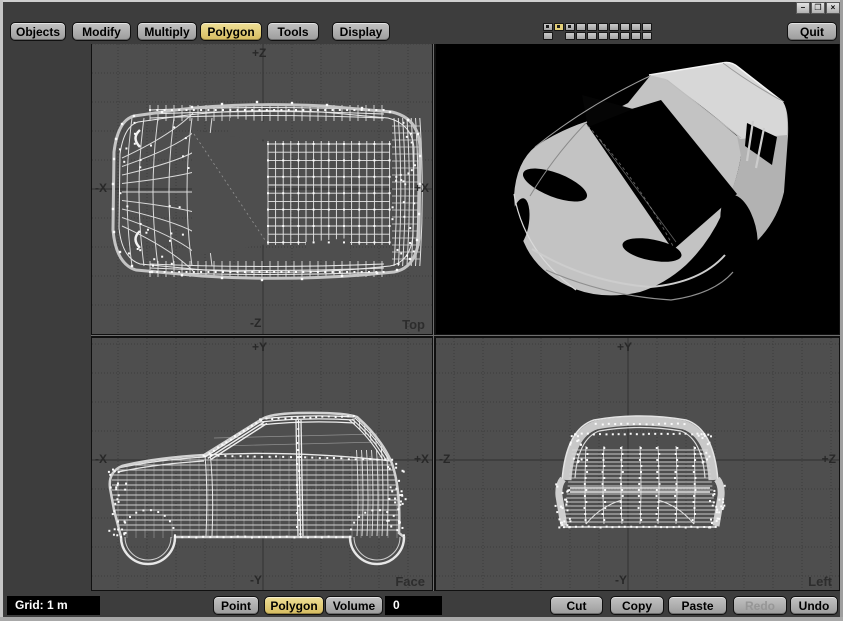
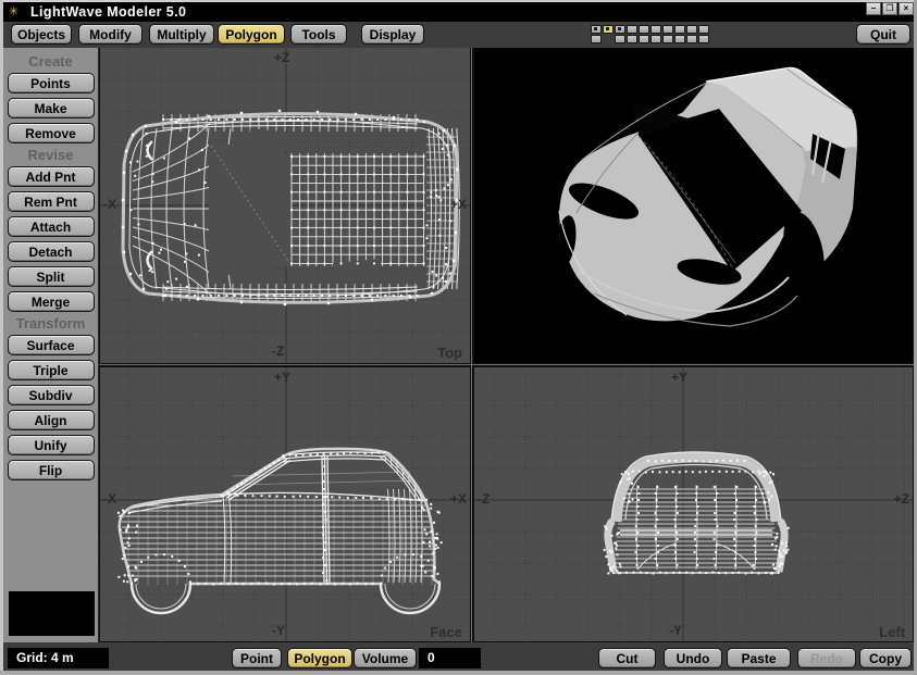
+ ✳
+ LightWave Modeler 5.0
  –
  ❐
  ×
  Objects
  Modify
  Multiply
  Polygon
  Tools
  Display
  Quit
+ Create
+ Points
+ Make
+ Remove
+ Revise
+ Add Pnt
+ Rem Pnt
+ Attach
+ Detach
+ Split
+ Merge
+ Transform
+ Surface
+ Triple
+ Subdiv
+ Align
+ Unify
+ Flip
  +Z
  -Z
  -X
  +X
  Top
  +Y
  -Y
  -X
  +X
  Face
  +Y
  -Y
  -Z
  +Z
  Left
- Grid: 1 m
+ Grid: 4 m
  Point
  Polygon
  Volume
  0
  Cut
- Copy
+ Undo
  Paste
  Redo
- Undo
+ Copy
